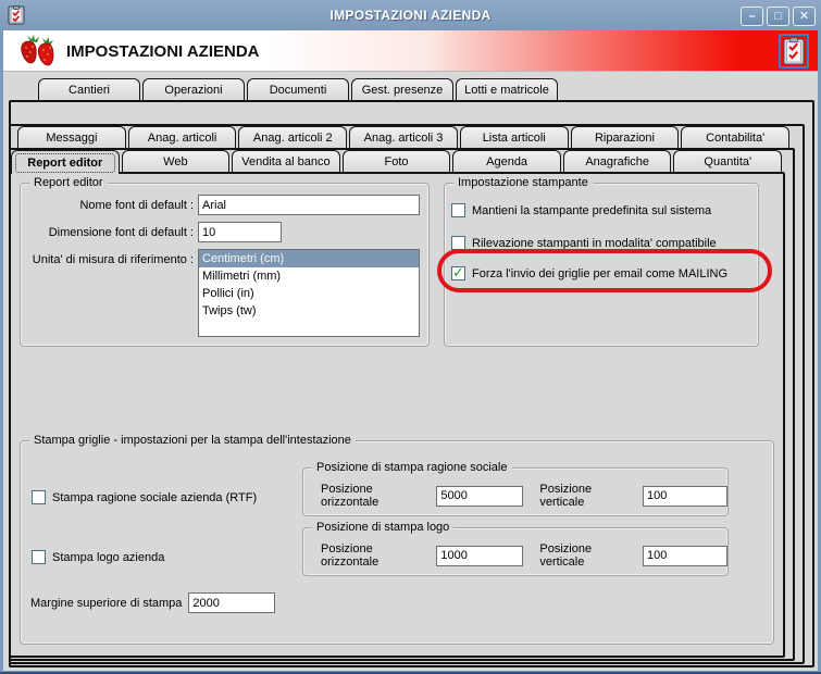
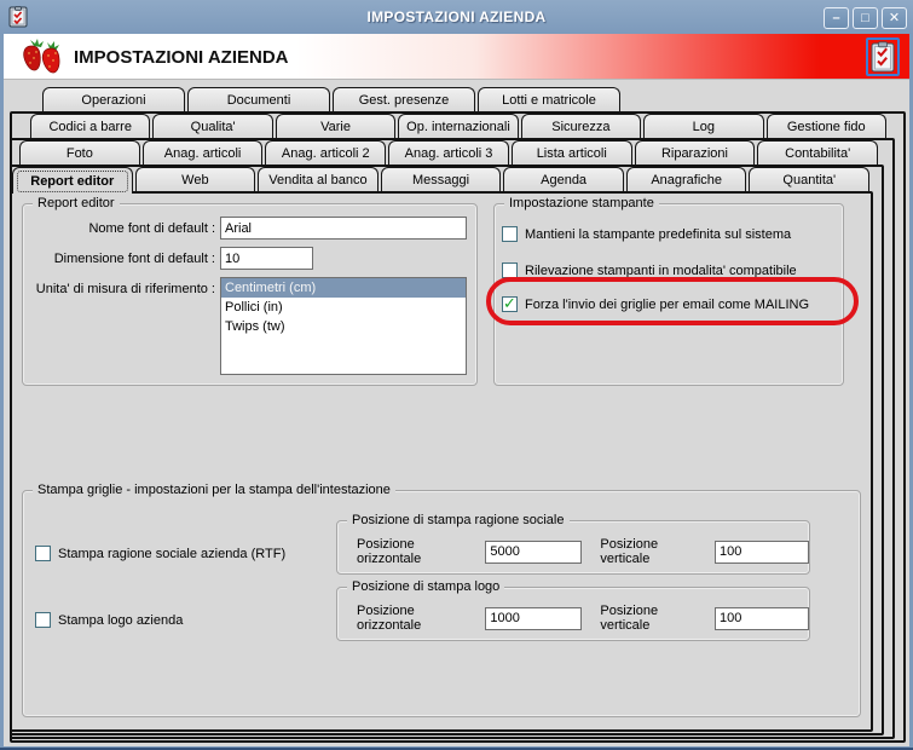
  IMPOSTAZIONI AZIENDA
  –
  □
  ✕
  IMPOSTAZIONI AZIENDA
- Cantieri
  Operazioni
  Documenti
  Gest. presenze
  Lotti e matricole
+ Codici a barre
+ Qualita'
+ Varie
+ Op. internazionali
+ Sicurezza
+ Log
+ Gestione fido
- Messaggi
+ Foto
  Anag. articoli
  Anag. articoli 2
  Anag. articoli 3
  Lista articoli
  Riparazioni
  Contabilita'
  Report editor
  Nome font di default :
  Arial
  Dimensione font di default :
  10
  Unita' di misura di riferimento :
  Centimetri (cm)
- Millimetri (mm)
  Pollici (in)
  Twips (tw)
  Impostazione stampante
  Mantieni la stampante predefinita sul sistema
  Rilevazione stampanti in modalita' compatibile
  ✓
  Forza l'invio dei griglie per email come MAILING
  Stampa griglie - impostazioni per la stampa dell'intestazione
  Stampa ragione sociale azienda (RTF)
  Stampa logo azienda
- Margine superiore di stampa
- 2000
  Posizione di stampa ragione sociale
  Posizione orizzontale
  5000
  Posizione verticale
  100
  Posizione di stampa logo
  Posizione orizzontale
  1000
  Posizione verticale
  100
  Report editor
  Web
  Vendita al banco
- Foto
+ Messaggi
  Agenda
  Anagrafiche
  Quantita'
